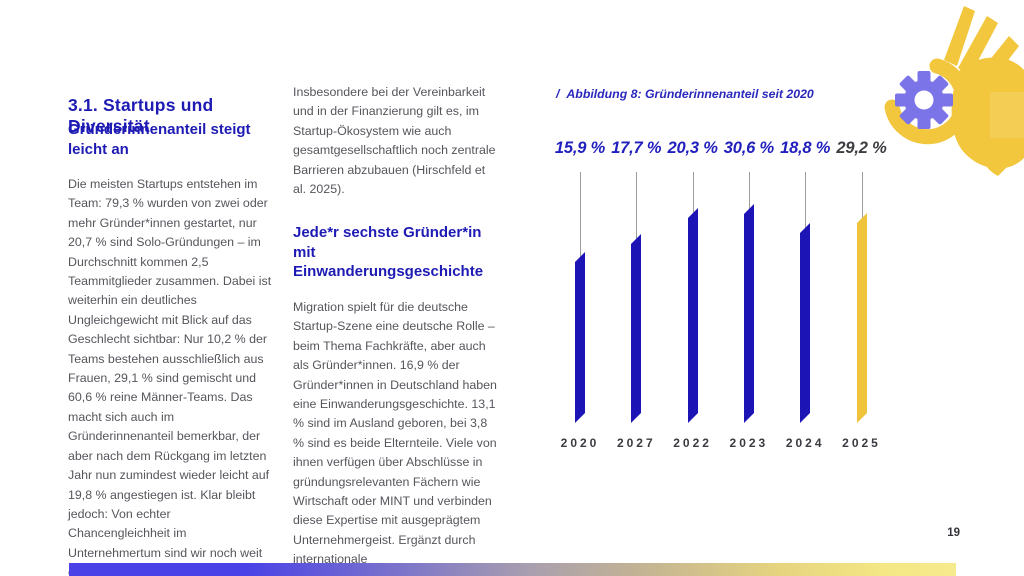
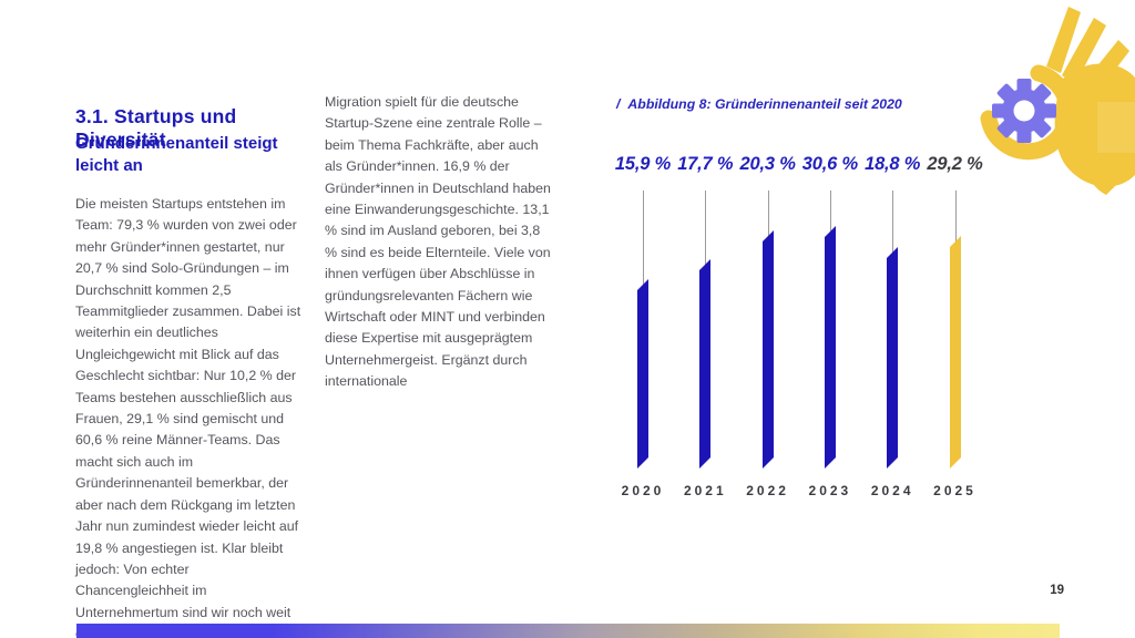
  3.1. Startups und Diversität
  Gründerinnenanteil steigt leicht an
  Die meisten Startups entstehen im Team: 79,3 % wurden von zwei oder mehr Gründer*innen gestartet, nur 20,7 % sind Solo-Gründungen – im Durchschnitt kommen 2,5 Teammitglieder zusammen. Dabei ist weiterhin ein deutliches Ungleichgewicht mit Blick auf das Geschlecht sichtbar: Nur 10,2 % der Teams bestehen ausschließlich aus Frauen, 29,1 % sind gemischt und 60,6 % reine Männer-Teams. Das macht sich auch im Gründerinnenanteil bemerkbar, der aber nach dem Rückgang im letzten Jahr nun zumindest wieder leicht auf 19,8 % angestiegen ist. Klar bleibt jedoch: Von echter Chancengleichheit im Unternehmertum sind wir noch weit
- Insbesondere bei der Vereinbarkeit und in der Finanzierung gilt es, im Startup-Ökosystem wie auch gesamtgesellschaftlich noch zentrale Barrieren abzubauen (Hirschfeld et al. 2025).
- Jede*r sechste Gründer*in mit Einwanderungsgeschichte
- Migration spielt für die deutsche Startup-Szene eine deutsche Rolle – beim Thema Fachkräfte, aber auch als Gründer*innen. 16,9 % der Gründer*innen in Deutschland haben eine Einwanderungsgeschichte. 13,1 % sind im Ausland geboren, bei 3,8 % sind es beide Elternteile. Viele von ihnen verfügen über Abschlüsse in gründungsrelevanten Fächern wie Wirtschaft oder MINT und verbinden diese Expertise mit ausgeprägtem Unternehmergeist. Ergänzt durch internationale
+ Migration spielt für die deutsche Startup-Szene eine zentrale Rolle – beim Thema Fachkräfte, aber auch als Gründer*innen. 16,9 % der Gründer*innen in Deutschland haben eine Einwanderungsgeschichte. 13,1 % sind im Ausland geboren, bei 3,8 % sind es beide Elternteile. Viele von ihnen verfügen über Abschlüsse in gründungsrelevanten Fächern wie Wirtschaft oder MINT und verbinden diese Expertise mit ausgeprägtem Unternehmergeist. Ergänzt durch internationale
  / Abbildung 8: Gründerinnenanteil seit 2020
  15,9 %
  2020
  17,7 %
- 2027
+ 2021
  20,3 %
  2022
  30,6 %
  2023
  18,8 %
  2024
  29,2 %
  2025
  19
